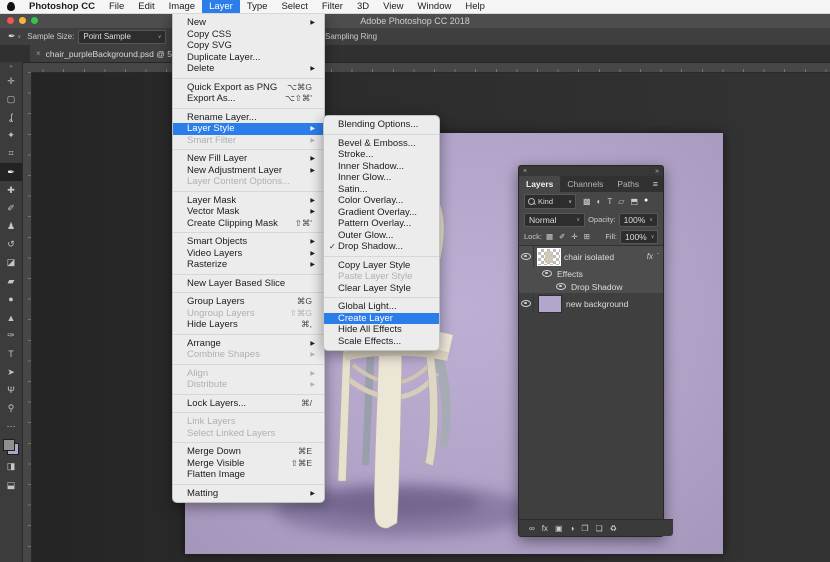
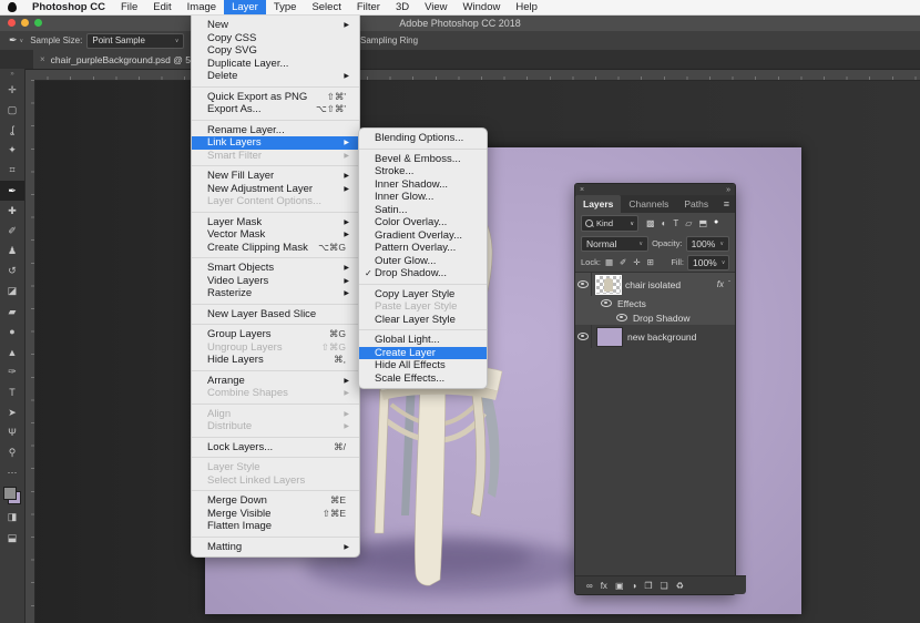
  ✛
  ▢
  ʆ
  ✦
  ⌗
  ✒
  ✚
  ✐
  ♟
  ↺
  ◪
  ▰
  ●
  ▲
  ✑
  T
  ➤
  Ψ
  ⚲
  ⋯
  ◨
  ⬓
  Photoshop CC
  File
  Edit
  Image
  Layer
  Type
  Select
  Filter
  3D
  View
  Window
  Help
  Adobe Photoshop CC 2018
  ✒
  Sample Size:
  Point Sample
  Sampling Ring
  ×
  chair_purpleBackground.psd @ 5
  Layers
  Channels
  Paths
  ≡
  Kind
  ▩
  ◐
  T
  ▱
  ⬒
  Normal
  Opacity:
  100%
  Lock:
  ▦
  ✐
  ✛
  ⊞
  Fill:
  100%
  chair isolated
  fx
  Effects
  Drop Shadow
  new background
  ∞
  fx
  ▣
  ◑
  ❐
  ❏
  ♻
  New
  Copy CSS
  Copy SVG
  Duplicate Layer...
  Delete
  Quick Export as PNG
- ⌥⌘G
+ ⇧⌘'
  Export As...
  ⌥⇧⌘'
  Rename Layer...
- Layer Style
+ Link Layers
  Smart Filter
  New Fill Layer
  New Adjustment Layer
  Layer Content Options...
  Layer Mask
  Vector Mask
  Create Clipping Mask
- ⇧⌘'
+ ⌥⌘G
  Smart Objects
  Video Layers
  Rasterize
  New Layer Based Slice
  Group Layers
  ⌘G
  Ungroup Layers
  ⇧⌘G
  Hide Layers
  ⌘,
  Arrange
  Combine Shapes
  Align
  Distribute
  Lock Layers...
  ⌘/
- Link Layers
+ Layer Style
  Select Linked Layers
  Merge Down
  ⌘E
  Merge Visible
  ⇧⌘E
  Flatten Image
  Matting
  Blending Options...
  Bevel & Emboss...
  Stroke...
  Inner Shadow...
  Inner Glow...
  Satin...
  Color Overlay...
  Gradient Overlay...
  Pattern Overlay...
  Outer Glow...
  ✓
  Drop Shadow...
  Copy Layer Style
  Paste Layer Style
  Clear Layer Style
  Global Light...
  Create Layer
  Hide All Effects
  Scale Effects...
